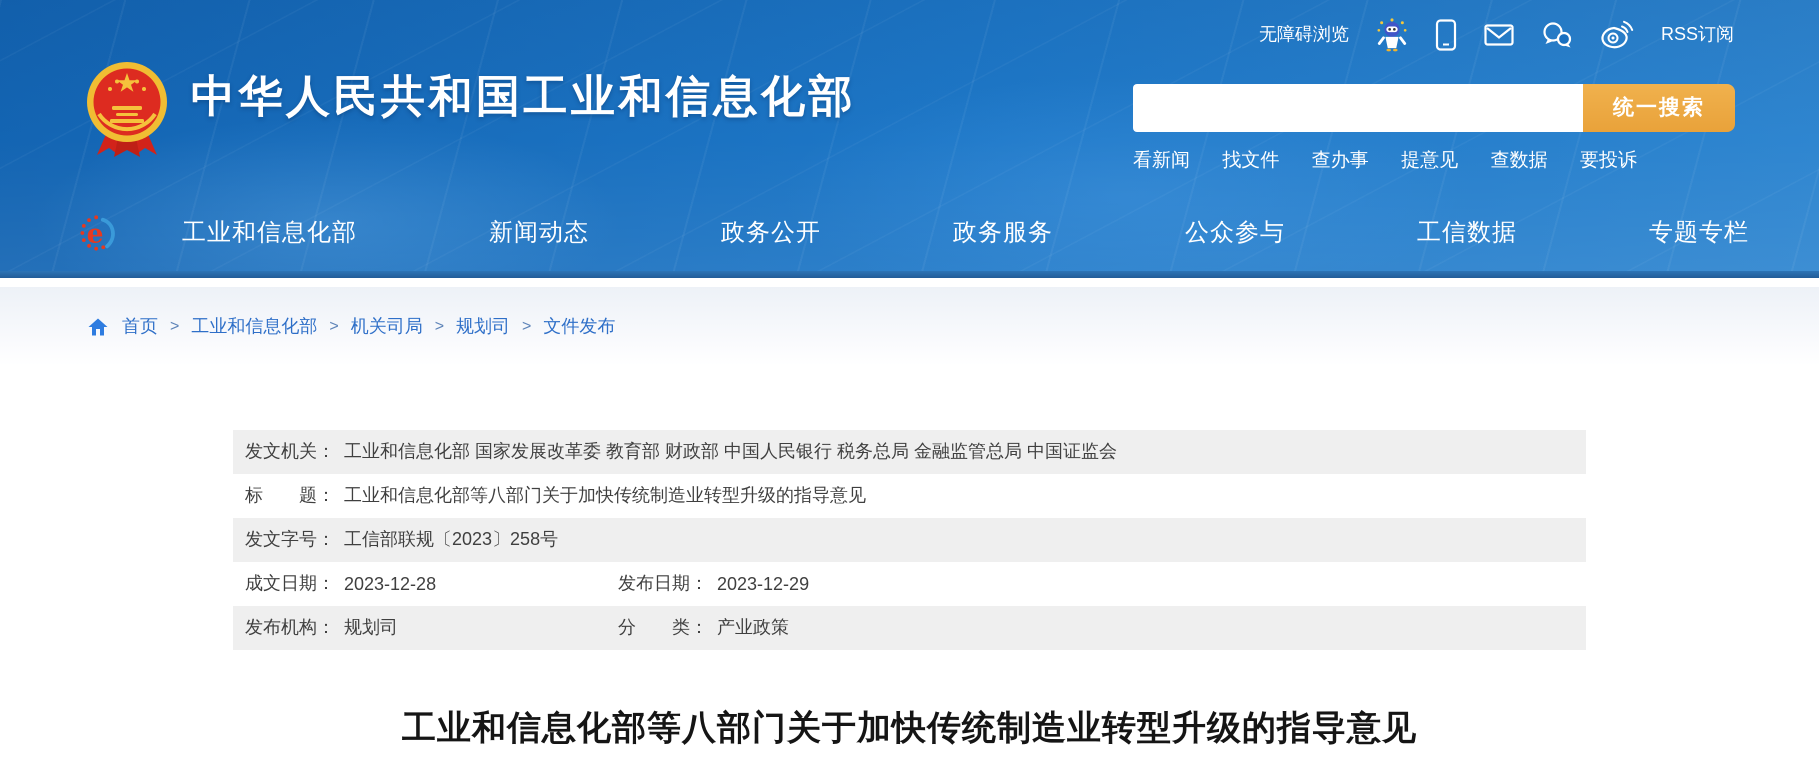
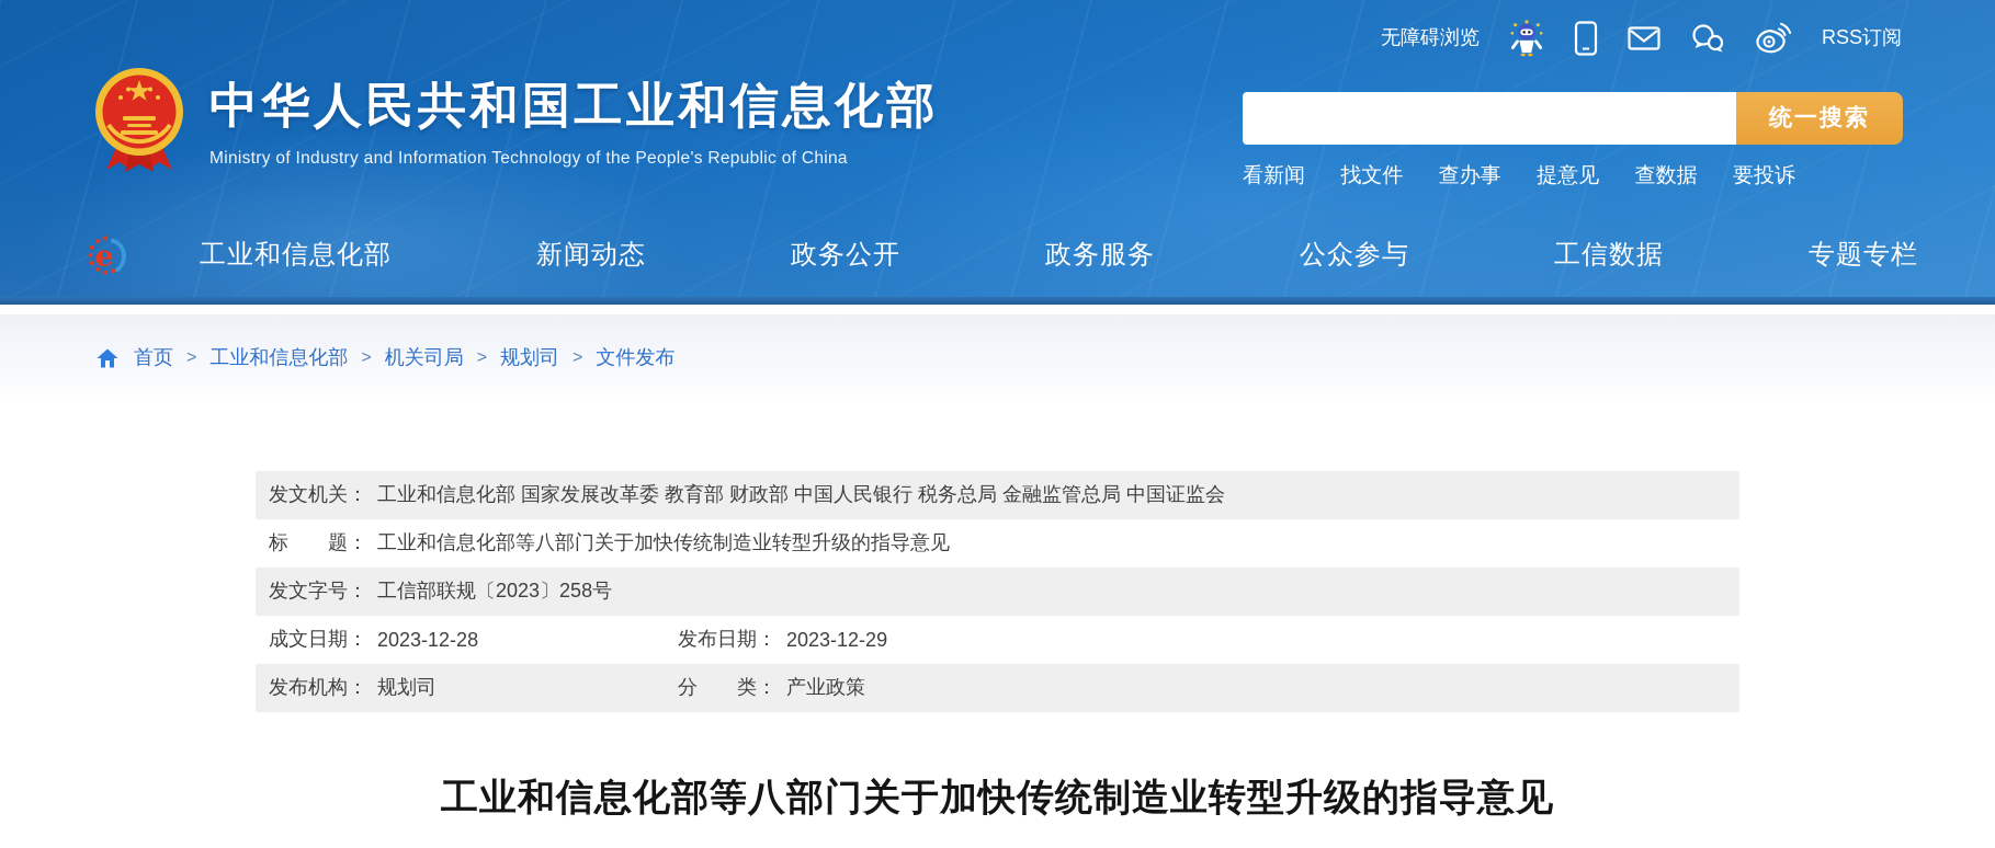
  无障碍浏览
  RSS订阅
  中华人民共和国工业和信息化部
+ Ministry of Industry and Information Technology of the People's Republic of China
  统一搜索
  看新闻
  找文件
  查办事
  提意见
  查数据
  要投诉
  e
  工业和信息化部
  新闻动态
  政务公开
  政务服务
  公众参与
  工信数据
  专题专栏
  首页
  >
  工业和信息化部
  >
  机关司局
  >
  规划司
  >
  文件发布
  发文机关：
  工业和信息化部 国家发展改革委 教育部 财政部 中国人民银行 税务总局 金融监管总局 中国证监会
  标 题：
  工业和信息化部等八部门关于加快传统制造业转型升级的指导意见
  发文字号：
  工信部联规〔2023〕258号
  成文日期：
  2023-12-28
  发布日期：
  2023-12-29
  发布机构：
  规划司
  分 类：
  产业政策
  工业和信息化部等八部门关于加快传统制造业转型升级的指导意见
